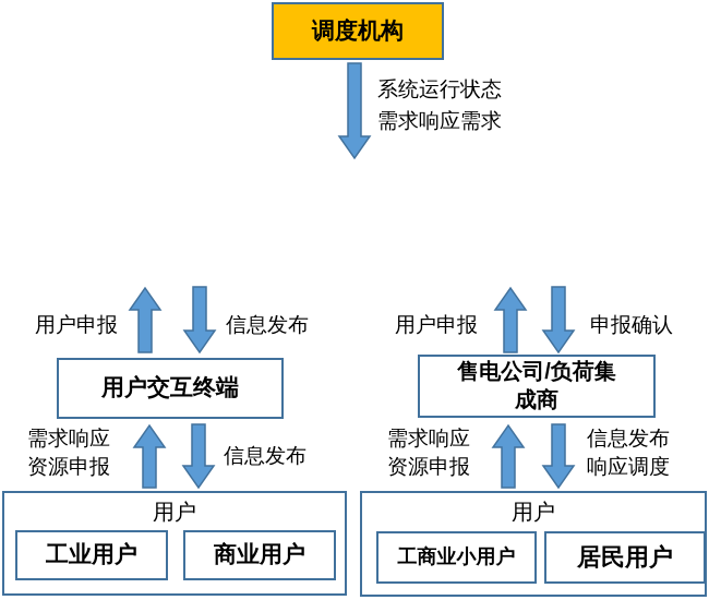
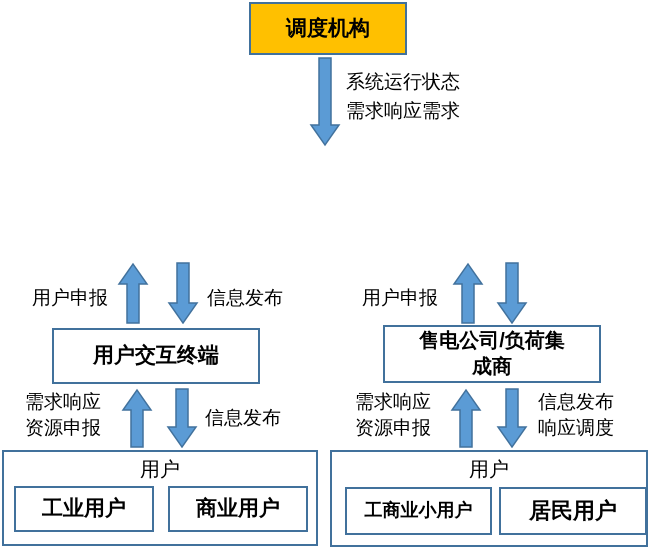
  调度机构
  系统运行状态
  需求响应需求
  用户申报
  信息发布
  用户交互终端
  用户申报
- 申报确认
  售电公司/负荷集
  成商
  需求响应
  资源申报
  信息发布
  需求响应
  资源申报
  信息发布
  响应调度
  用户
  工业用户
  商业用户
  用户
  工商业小用户
  居民用户
